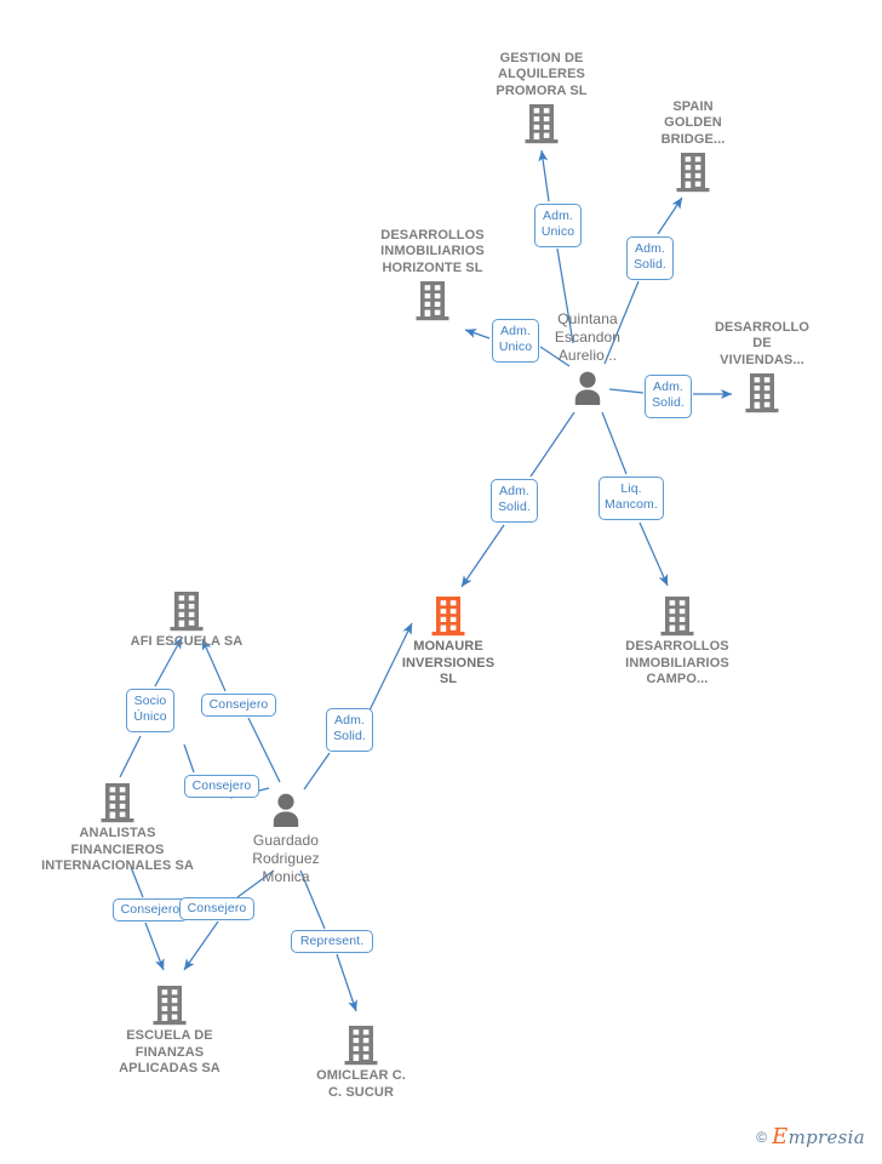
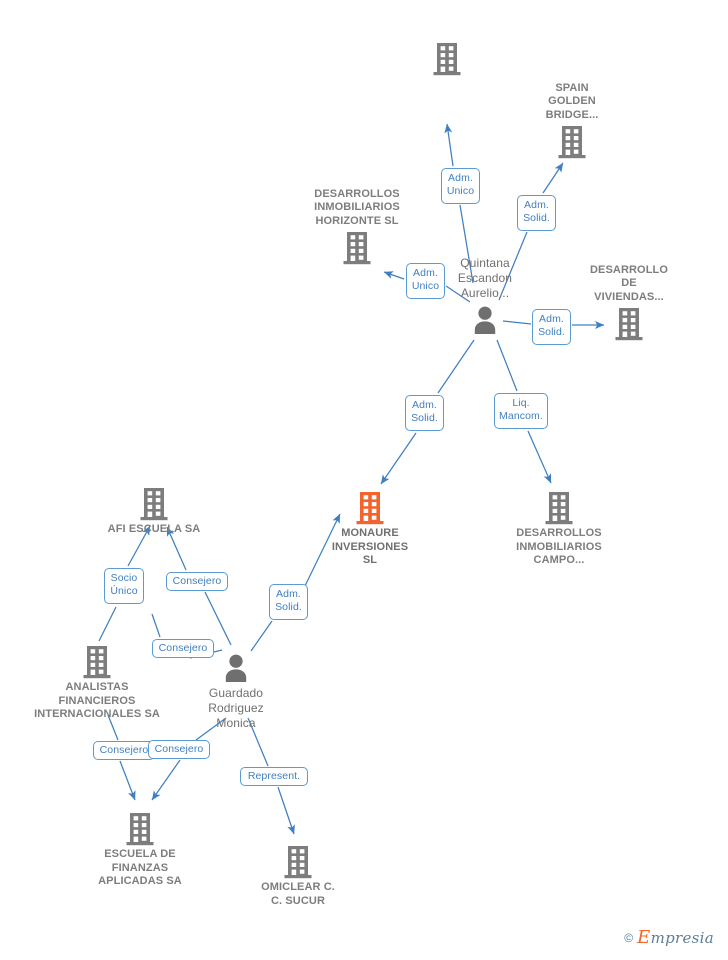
- GESTION DE
- ALQUILERES
- PROMORA SL
  SPAIN
  GOLDEN
  BRIDGE...
  DESARROLLOS
  INMOBILIARIOS
  HORIZONTE SL
  DESARROLLO
  DE
  VIVIENDAS...
  Quintana
  Escandon
  Aurelio...
  MONAURE
  INVERSIONES
  SL
  DESARROLLOS
  INMOBILIARIOS
  CAMPO...
  AFI ESCUELA SA
  ANALISTAS
  FINANCIEROS
  INTERNACIONALES SA
  Guardado
  Rodriguez
  Monica
  ESCUELA DE
  FINANZAS
  APLICADAS SA
  OMICLEAR C.
  C. SUCUR
  Adm.
  Unico
  Adm.
  Solid.
  Adm.
  Unico
  Adm.
  Solid.
  Adm.
  Solid.
  Liq.
  Mancom.
  Socio
  Único
  Consejero
  Adm.
  Solid.
  Consejero
  Consejero
  Consejero
  Represent.
  ©
  Empresia
